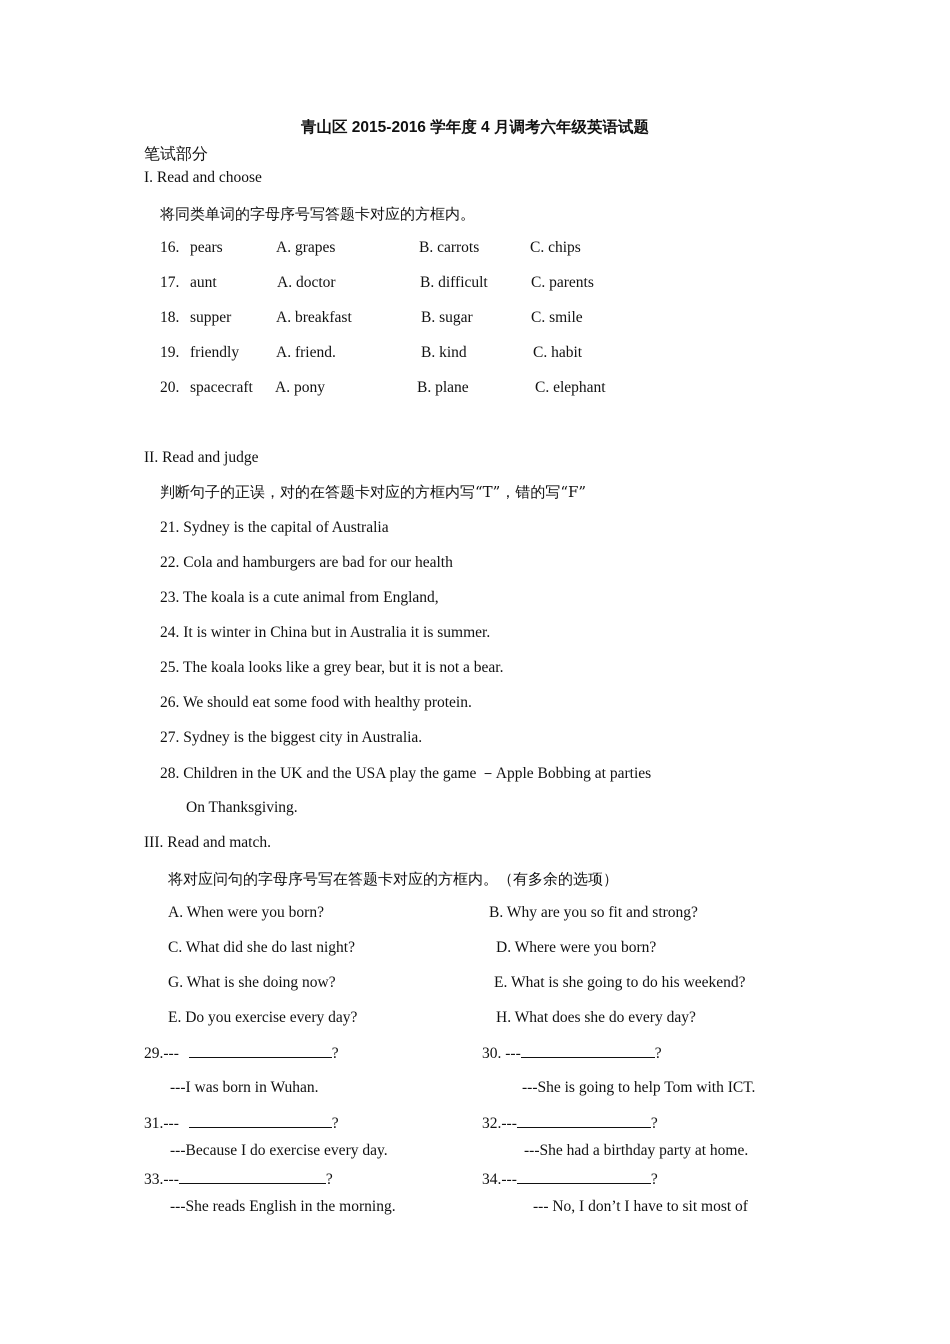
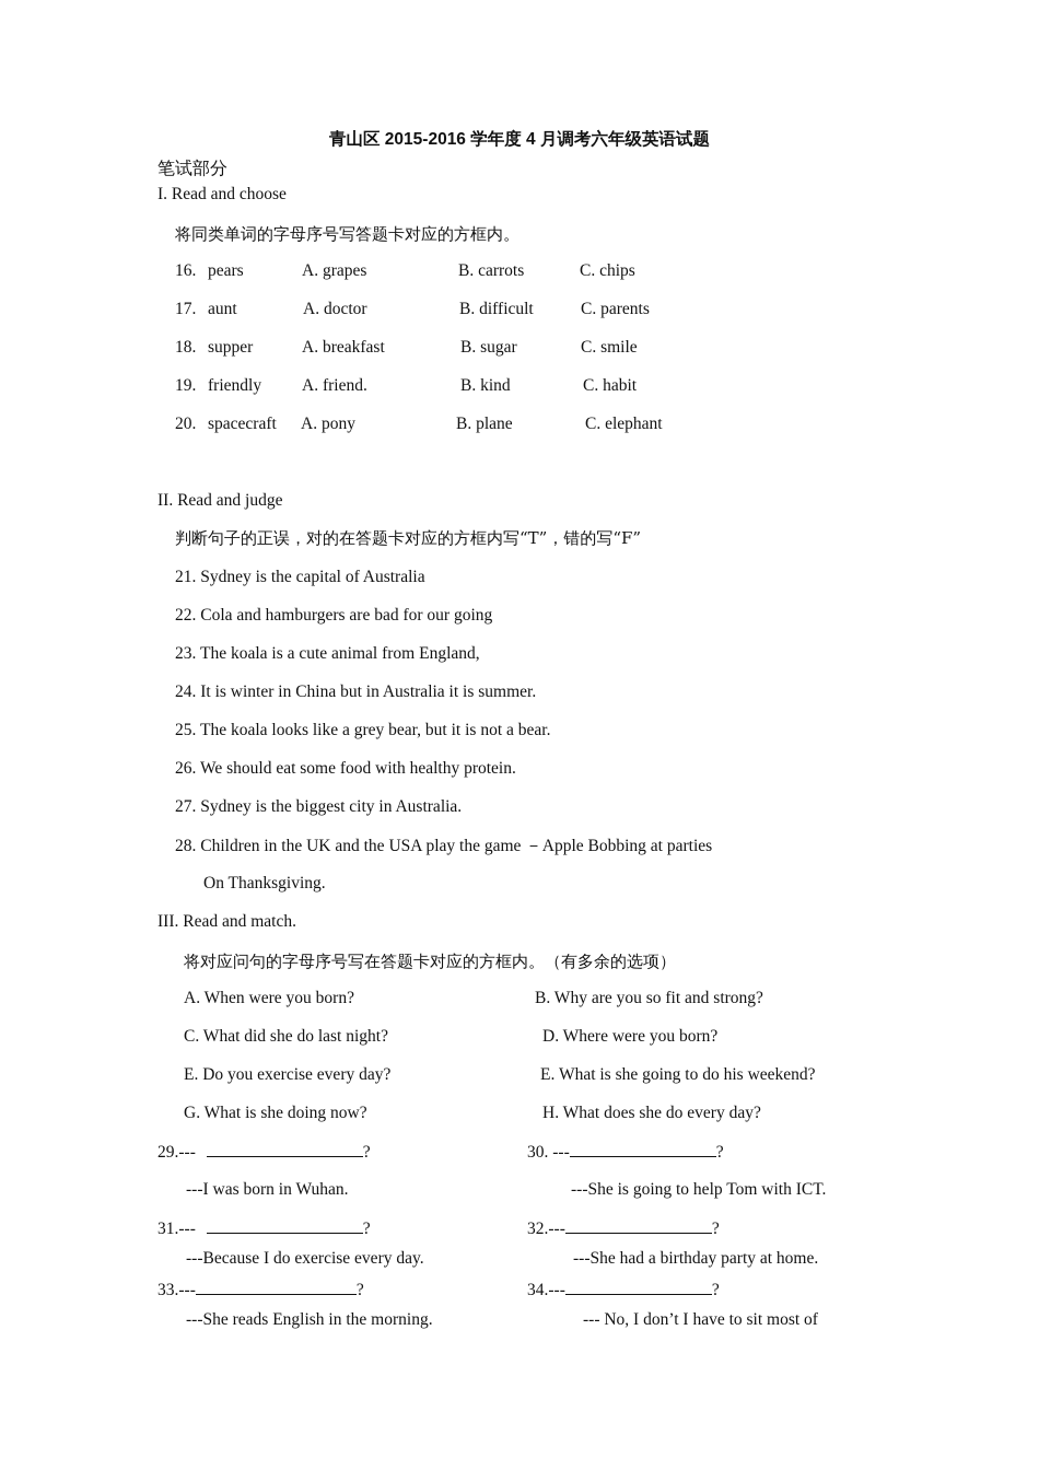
  青山区 2015-2016 学年度 4 月调考六年级英语试题
  笔试部分
  I. Read and choose
  将同类单词的字母序号写答题卡对应的方框内。
  16.
  pears
  A. grapes
  B. carrots
  C. chips
  17.
  aunt
  A. doctor
  B. difficult
  C. parents
  18.
  supper
  A. breakfast
  B. sugar
  C. smile
  19.
  friendly
  A. friend.
  B. kind
  C. habit
  20.
  spacecraft
  A. pony
  B. plane
  C. elephant
  II. Read and judge
  判断句子的正误，对的在答题卡对应的方框内写“T”，错的写“F”
  21. Sydney is the capital of Australia
- 22. Cola and hamburgers are bad for our health
+ 22. Cola and hamburgers are bad for our going
  23. The koala is a cute animal from England,
  24. It is winter in China but in Australia it is summer.
  25. The koala looks like a grey bear, but it is not a bear.
  26. We should eat some food with healthy protein.
  27. Sydney is the biggest city in Australia.
  28. Children in the UK and the USA play the game －Apple Bobbing at parties
  On Thanksgiving.
  III. Read and match.
  将对应问句的字母序号写在答题卡对应的方框内。（有多余的选项）
  A. When were you born?
  B. Why are you so fit and strong?
  C. What did she do last night?
  D. Where were you born?
- G. What is she doing now?
+ E. Do you exercise every day?
  E. What is she going to do his weekend?
- E. Do you exercise every day?
+ G. What is she doing now?
  H. What does she do every day?
  29.--- ?
  ---I was born in Wuhan.
  30. --- ?
  ---She is going to help Tom with ICT.
  31.--- ?
  ---Because I do exercise every day.
  32.--- ?
  ---She had a birthday party at home.
  33.--- ?
  ---She reads English in the morning.
  34.--- ?
  --- No, I don’t I have to sit most of
